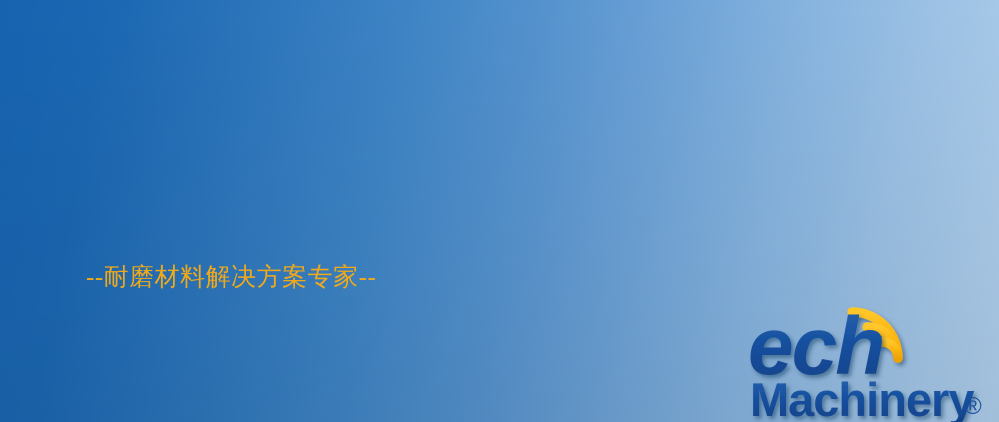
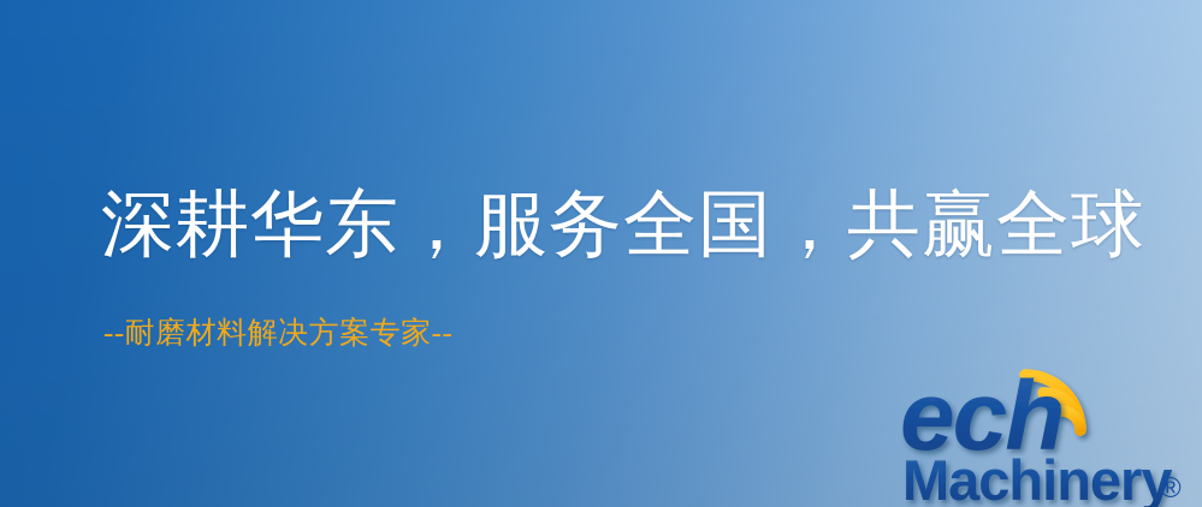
+ 深耕华东，服务全国，共赢全球
  --耐磨材料解决方案专家--
  ech
  Machinery
  ®
